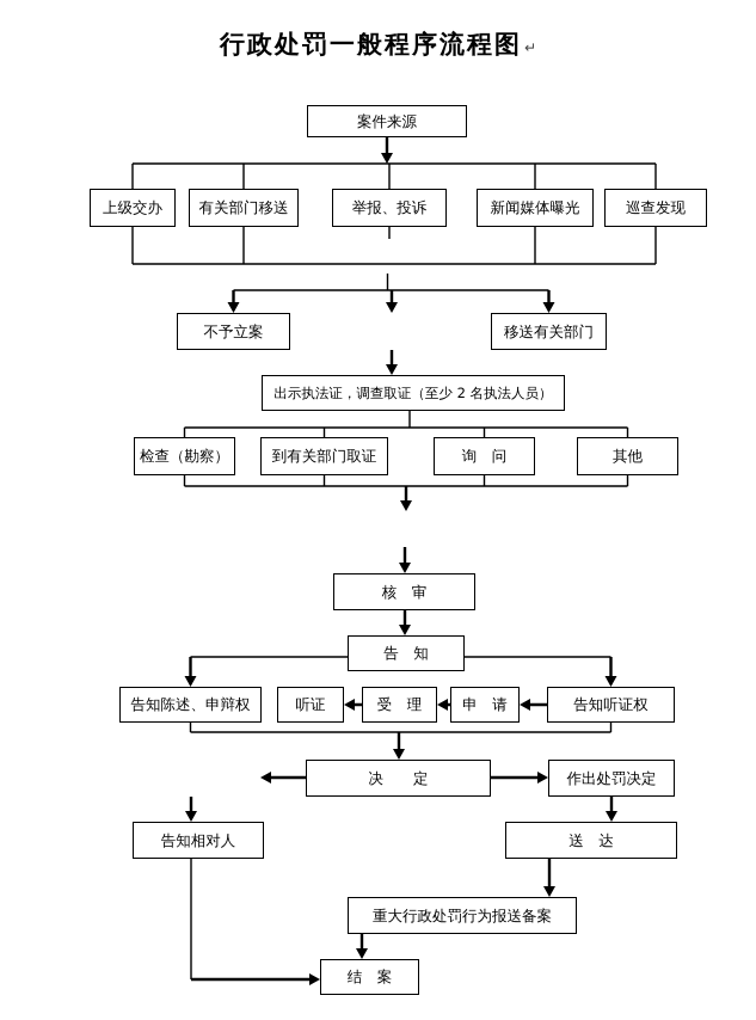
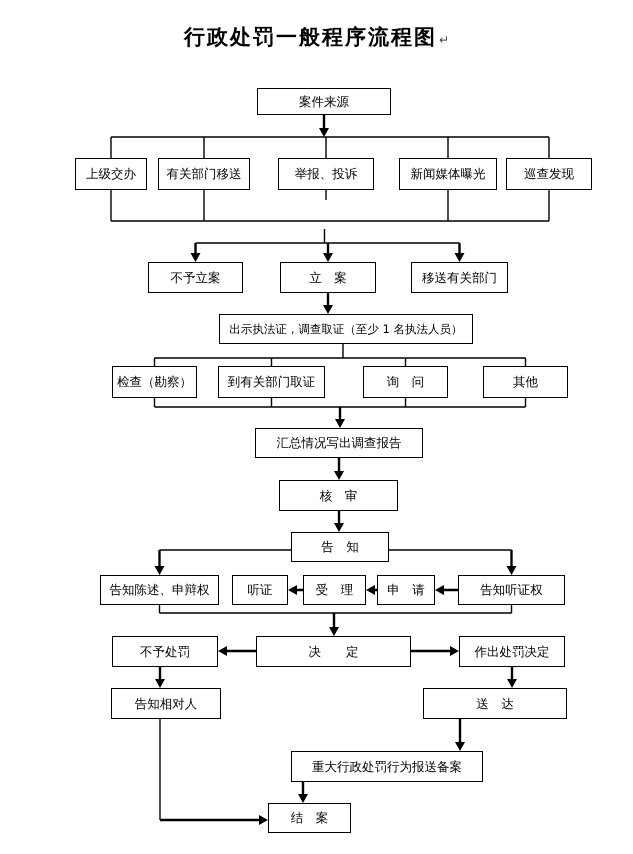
  行政处罚一般程序流程图 ↵
  案件来源
  上级交办
  有关部门移送
  举报、投诉
  新闻媒体曝光
  巡查发现
  不予立案
+ 立 案
  移送有关部门
- 出示执法证，调查取证（至少 2 名执法人员）
+ 出示执法证，调查取证（至少 1 名执法人员）
  检查（勘察）
  到有关部门取证
  询 问
  其他
+ 汇总情况写出调查报告
  核 审
  告 知
  告知陈述、申辩权
  听证
  受 理
  申 请
  告知听证权
+ 不予处罚
  决 定
  作出处罚决定
  告知相对人
  送 达
  重大行政处罚行为报送备案
  结 案
